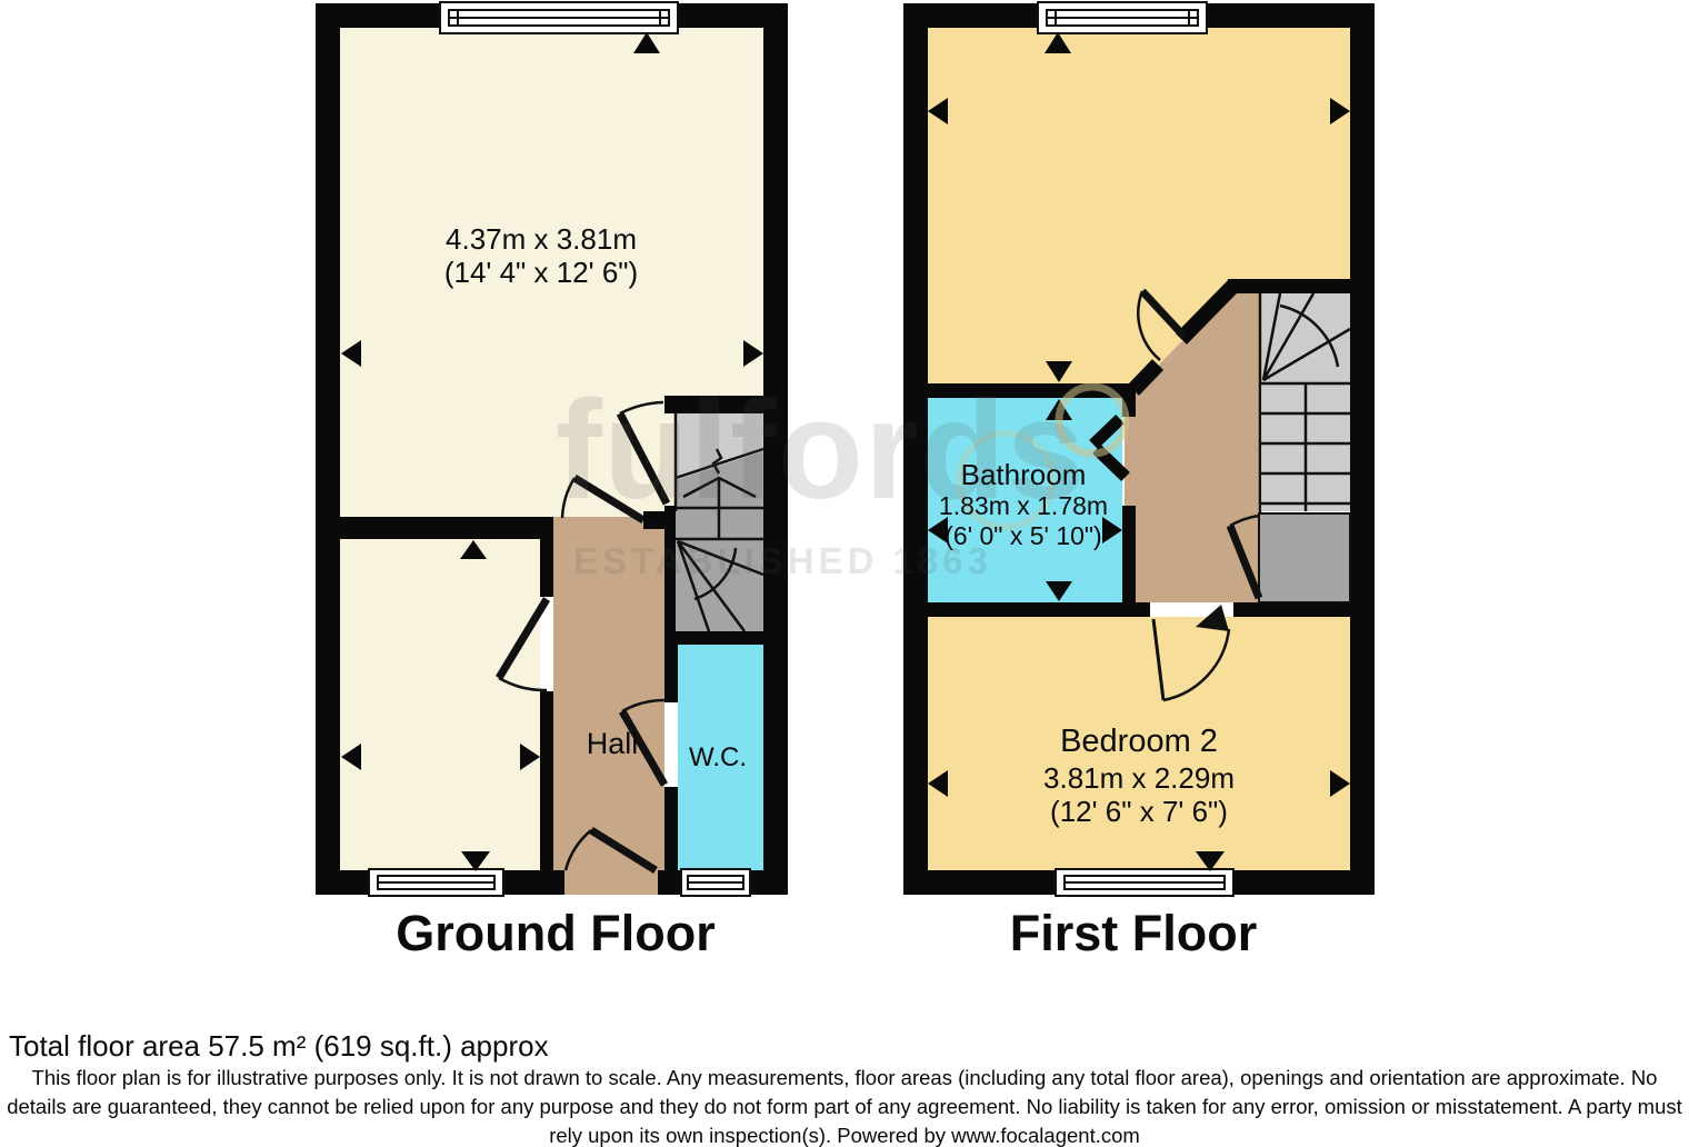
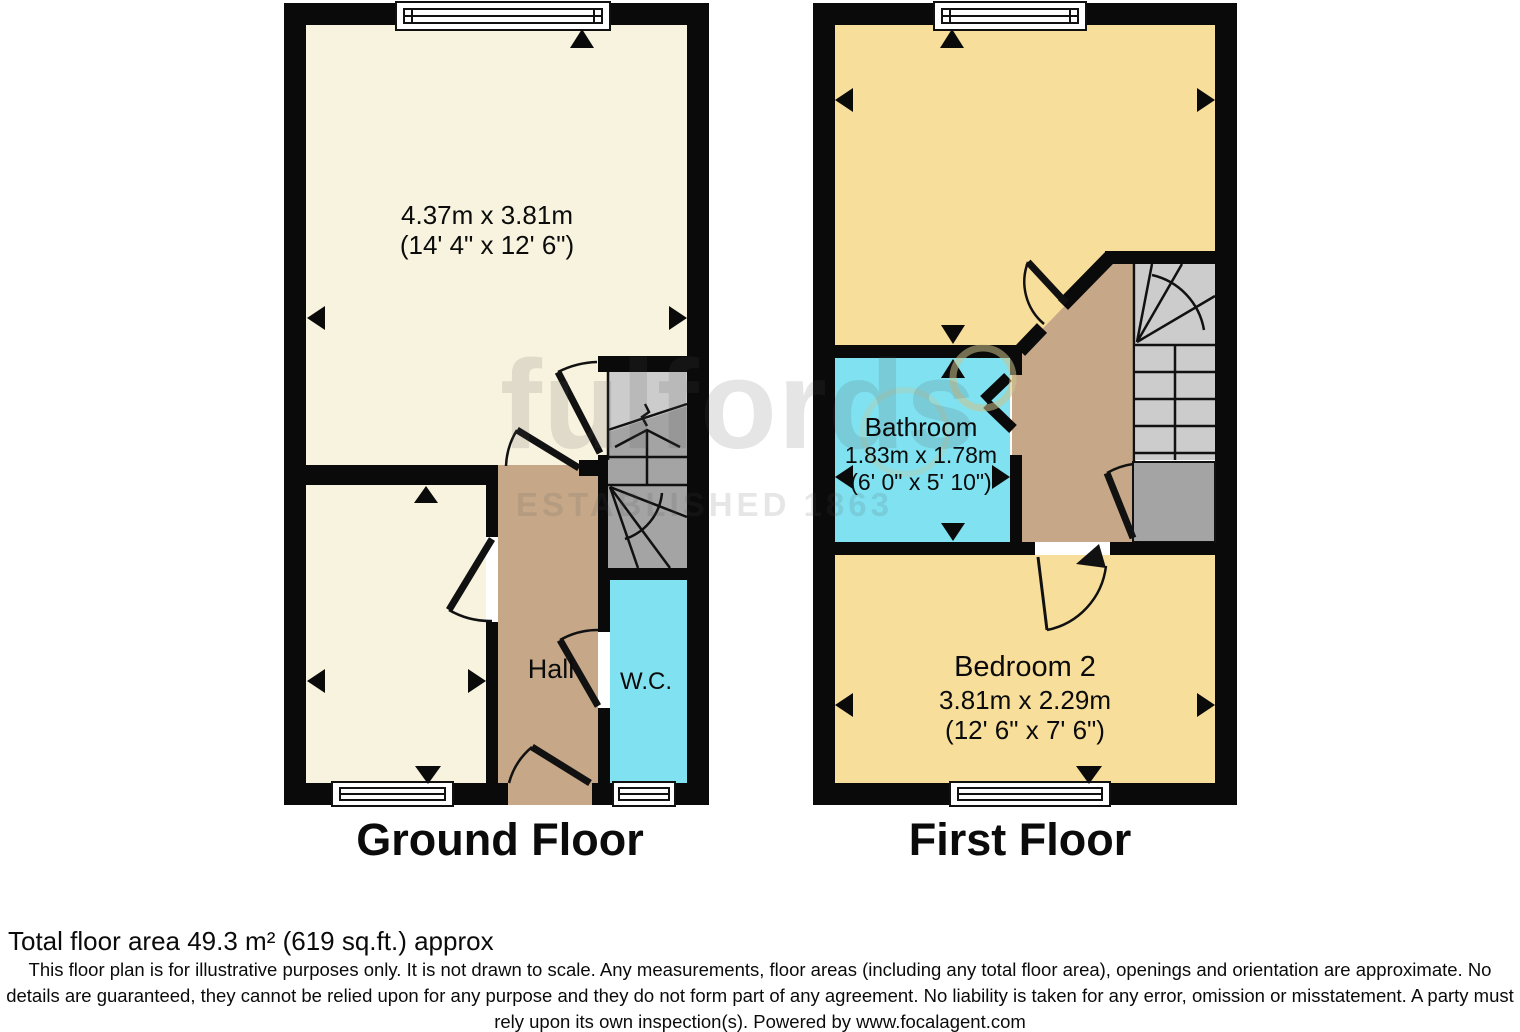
  fulfords
  ESTABLISHED 1863
  4.37m x 3.81m
  (14' 4" x 12' 6")
  Hall
  W.C.
  Bathroom
  1.83m x 1.78m
  (6' 0" x 5' 10")
  Bedroom 2
  3.81m x 2.29m
  (12' 6" x 7' 6")
  Ground Floor
  First Floor
- Total floor area 57.5 m² (619 sq.ft.) approx
+ Total floor area 49.3 m² (619 sq.ft.) approx
  This floor plan is for illustrative purposes only. It is not drawn to scale. Any measurements, floor areas (including any total floor area), openings and orientation are approximate. No details are guaranteed, they cannot be relied upon for any purpose and they do not form part of any agreement. No liability is taken for any error, omission or misstatement. A party must rely upon its own inspection(s). Powered by www.focalagent.com
